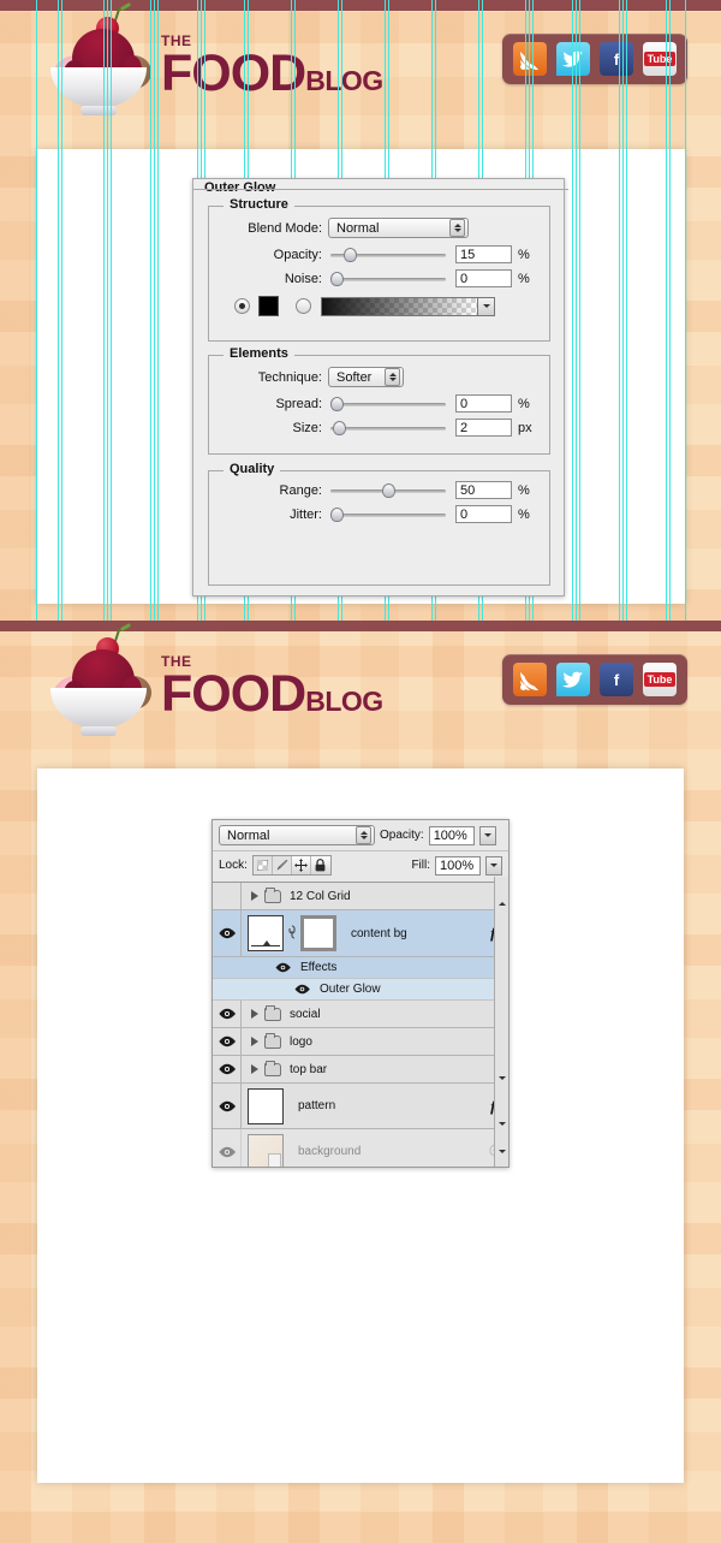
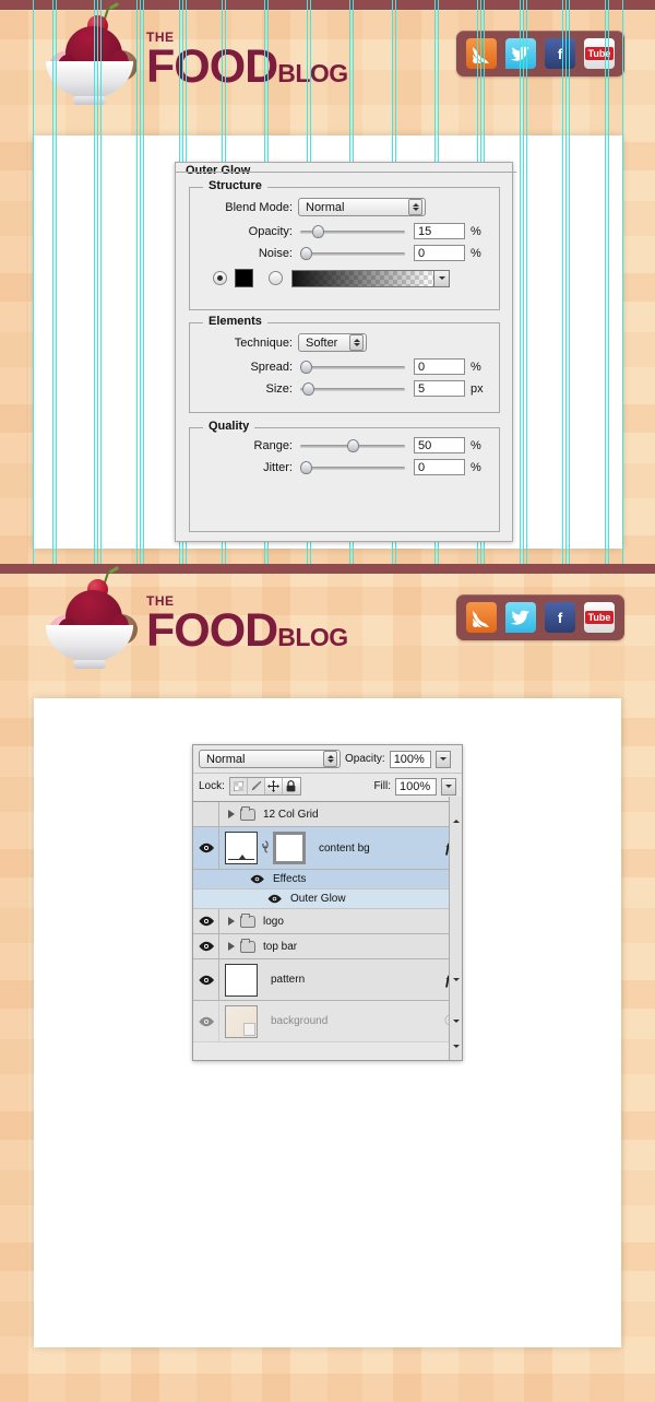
  THE
  FOOD
  BLOG
  f
  Tub
  Outer Glow
  Structure
  Blend Mode:
  Normal
  Opacity:
  15
  %
  Noise:
  0
  %
  Elements
  Technique:
  Softer
  Spread:
  0
  %
  Size:
- 2
+ 5
  px
  Quality
  Range:
  50
  %
  Jitter:
  0
  %
  THE
  FOOD
  BLOG
  f
  Tube
  Normal
  Opacity:
  100%
  Lock:
  Fill:
  100%
  12 Col Grid
  content bg
  Effects
  Outer Glow
- social
  logo
  top bar
  pattern
  background
